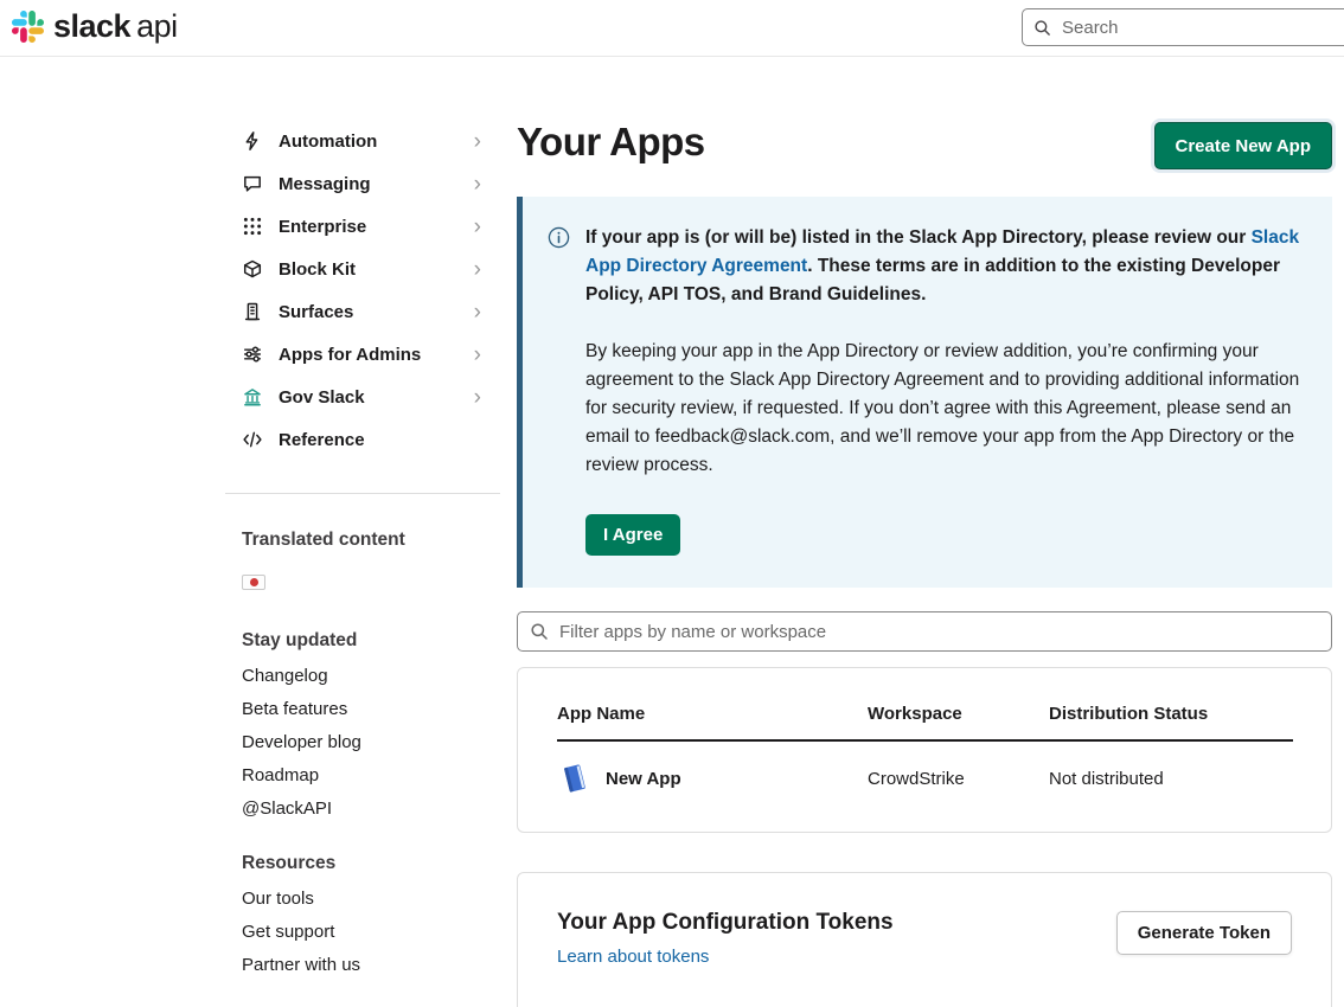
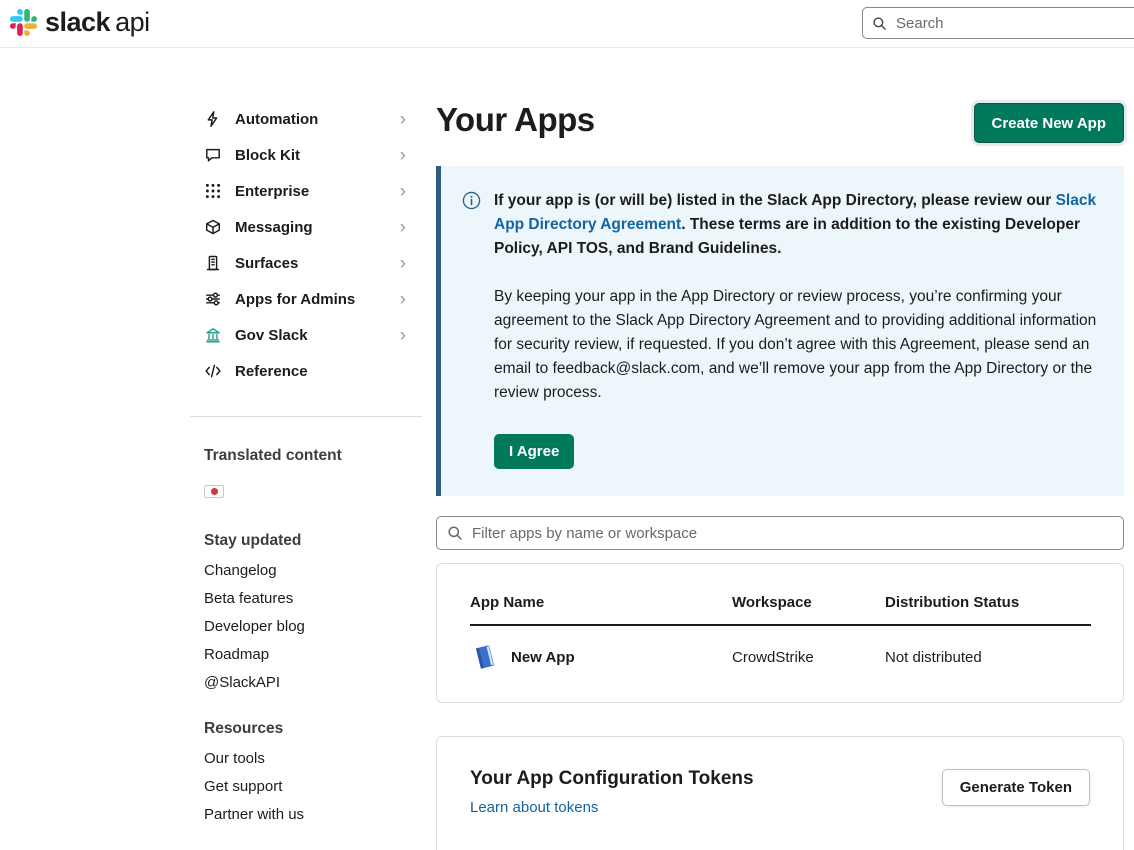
  slack api
  Search
  Automation
  ›
- Messaging
+ Block Kit
  ›
  Enterprise
  ›
- Block Kit
+ Messaging
  ›
  Surfaces
  ›
  Apps for Admins
  ›
  Gov Slack
  ›
  Reference
  Translated content
  Stay updated
  Changelog
  Beta features
  Developer blog
  Roadmap
  @SlackAPI
  Resources
  Our tools
  Get support
  Partner with us
  Your Apps
  Create New App
  If your app is (or will be) listed in the Slack App Directory, please review our Slack App Directory Agreement. These terms are in addition to the existing Developer Policy, API TOS, and Brand Guidelines.
- By keeping your app in the App Directory or review addition, you’re confirming your agreement to the Slack App Directory Agreement and to providing additional information for security review, if requested. If you don’t agree with this Agreement, please send an email to feedback@slack.com, and we’ll remove your app from the App Directory or the review process.
+ By keeping your app in the App Directory or review process, you’re confirming your agreement to the Slack App Directory Agreement and to providing additional information for security review, if requested. If you don’t agree with this Agreement, please send an email to feedback@slack.com, and we’ll remove your app from the App Directory or the review process.
  I Agree
  Filter apps by name or workspace
  App Name
  Workspace
  Distribution Status
  New App
  CrowdStrike
  Not distributed
  Your App Configuration Tokens
  Learn about tokens
  Generate Token
